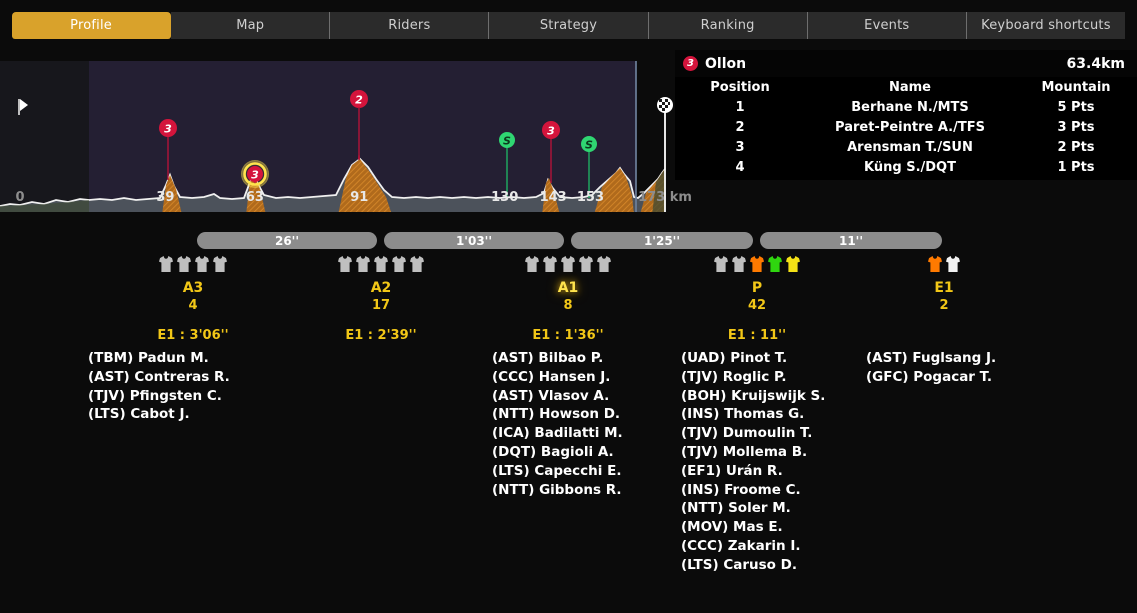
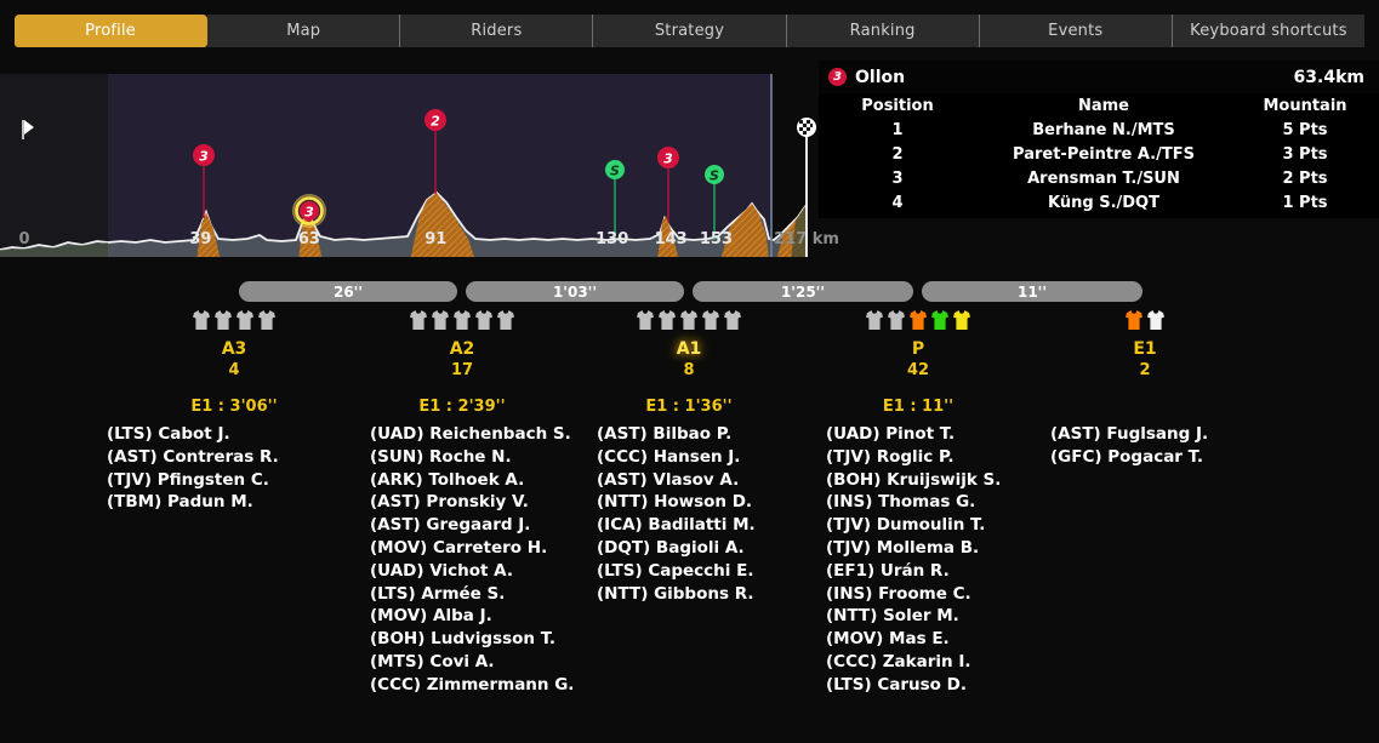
  Profile
  Map
  Riders
  Strategy
  Ranking
  Events
  Keyboard shortcuts
  3
  3
  2
  S
  3
  S
  0
  39
  63
  91
  130
  143
  153
- 173 km
+ 217 km
  3
  Ollon
  63.4km
  Position	Name	Mountain
  1	Berhane N./MTS	5 Pts
  2	Paret-Peintre A./TFS	3 Pts
  3	Arensman T./SUN	2 Pts
  4	Küng S./DQT	1 Pts
  26''
  A3
  4
  E1 : 3'06''
  1'03''
  A2
  17
  E1 : 2'39''
  1'25''
  A1
  8
  E1 : 1'36''
  11''
  P
  42
  E1 : 11''
  E1
  2
- (TBM) Padun M.
+ (LTS) Cabot J.
  (AST) Contreras R.
  (TJV) Pfingsten C.
- (LTS) Cabot J.
+ (TBM) Padun M.
+ (UAD) Reichenbach S.
+ (SUN) Roche N.
+ (ARK) Tolhoek A.
+ (AST) Pronskiy V.
+ (AST) Gregaard J.
+ (MOV) Carretero H.
+ (UAD) Vichot A.
+ (LTS) Armée S.
+ (MOV) Alba J.
+ (BOH) Ludvigsson T.
+ (MTS) Covi A.
+ (CCC) Zimmermann G.
  (AST) Bilbao P.
  (CCC) Hansen J.
  (AST) Vlasov A.
  (NTT) Howson D.
  (ICA) Badilatti M.
  (DQT) Bagioli A.
  (LTS) Capecchi E.
  (NTT) Gibbons R.
  (UAD) Pinot T.
  (TJV) Roglic P.
  (BOH) Kruijswijk S.
  (INS) Thomas G.
  (TJV) Dumoulin T.
  (TJV) Mollema B.
  (EF1) Urán R.
  (INS) Froome C.
  (NTT) Soler M.
  (MOV) Mas E.
  (CCC) Zakarin I.
  (LTS) Caruso D.
  (AST) Fuglsang J.
  (GFC) Pogacar T.
